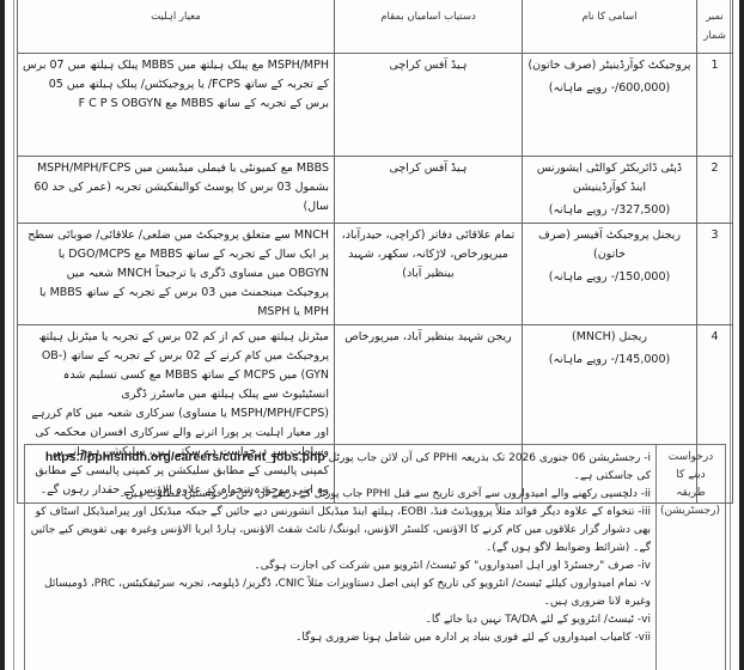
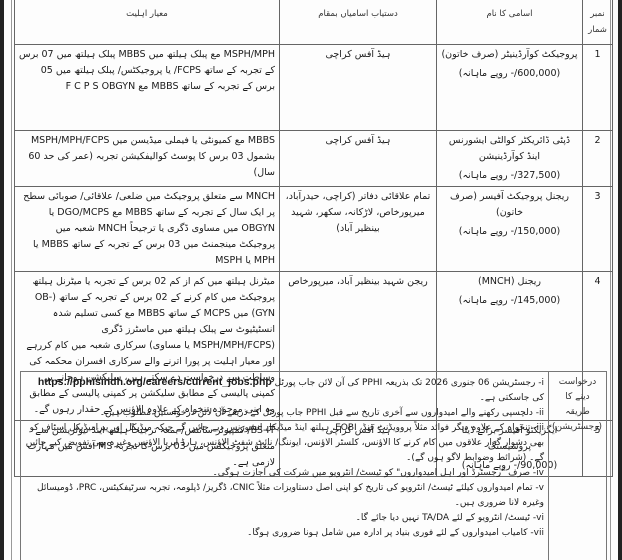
  نمبر شمار	اسامی کا نام	دستیاب اسامیاں بمقام	معیار اہلیت
  1	پروجیکٹ کوآرڈینیٹر (صرف خاتون) (600,000/- روپے ماہانہ)	ہیڈ آفس کراچی	MSPH/MPH مع پبلک ہیلتھ میں MBBS پبلک ہیلتھ میں 07 برس کے تجربہ کے ساتھ FCPS/ یا پروجیکٹس/ پبلک ہیلتھ میں 05 برس کے تجربہ کے ساتھ MBBS مع F C P S OBGYN
  2	ڈپٹی ڈائریکٹر کوالٹی ایشورنس اینڈ کوآرڈینیشن (327,500/- روپے ماہانہ)	ہیڈ آفس کراچی	MBBS مع کمیونٹی یا فیملی میڈیسن میں MSPH/MPH/FCPS بشمول 03 برس کا پوسٹ کوالیفکیشن تجربہ (عمر کی حد 60 سال)
  3	ریجنل پروجیکٹ آفیسر (صرف خاتون) (150,000/- روپے ماہانہ)	تمام علاقائی دفاتر (کراچی، حیدرآباد، میرپورخاص، لاڑکانہ، سکھر، شہید بینظیر آباد)	MNCH سے متعلق پروجیکٹ میں ضلعی/ علاقائی/ صوبائی سطح پر ایک سال کے تجربہ کے ساتھ MBBS مع DGO/MCPS یا OBGYN میں مساوی ڈگری یا ترجیحاً MNCH شعبہ میں پروجیکٹ مینجمنٹ میں 03 برس کے تجربہ کے ساتھ MBBS یا MPH یا MSPH
  4	ریجنل (MNCH) (145,000/- روپے ماہانہ)	ریجن شہید بینظیر آباد، میرپورخاص	میٹرنل ہیلتھ میں کم از کم 02 برس کے تجربہ یا میٹرنل ہیلتھ پروجیکٹ میں کام کرنے کے 02 برس کے تجربہ کے ساتھ (OB-GYN) میں MCPS کے ساتھ MBBS مع کسی تسلیم شدہ انسٹیٹیوٹ سے پبلک ہیلتھ میں ماسٹرز ڈگری (MSPH/MPH/FCPS یا مساوی) سرکاری شعبہ میں کام کررہے اور معیار اہلیت پر پورا اترنے والے سرکاری افسران محکمہ کی وساطت سے درخواست دے سکتے ہیں، سلیکشن ہوجانے پر کمپنی پالیسی کے مطابق سلیکشن پر کمپنی پالیسی کے مطابق وہ اپنی موجودہ تنخواہ کے علاوہ الاؤنس کے حقدار رہوں گے۔
+ 5	ایگزیکٹو آفیسر برائے ڈیٹا پروسیسنگ (90,000/- روپے ماہانہ)	ہیڈ آفس کراچی	BS-IT/ کمپیوٹر سائنس/ بمعہ ترجیحاً ہیلتھ اینڈ نیوٹریشن سے متعلق پروجیکٹس میں 03 برس کا تجربہ MS آفس میں مہارت لازمی ہے۔
  درخواست دینے کا طریقہ (رجسٹریشن)	i- رجسٹریشن 06 جنوری 2026 تک بذریعہ PPHI کی آن لائن جاب پورٹل https://pphisindh.org/careers/current_jobs.php کی جاسکتی ہے۔ ii- دلچسپی رکھنے والے امیدواروں سے آخری تاریخ سے قبل PPHI جاب پورٹل کے ذریعے آن لائن درخواستیں مطلوب ہیں۔ iii- تنخواہ کے علاوہ دیگر فوائد مثلاً پروویڈنٹ فنڈ، EOBI، ہیلتھ اینڈ میڈیکل انشورنس دیے جائیں گے جبکہ میڈیکل اور پیرامیڈیکل اسٹاف کو بھی دشوار گزار علاقوں میں کام کرنے کا الاؤنس، کلسٹر الاؤنس، ایوننگ/ نائٹ شفٹ الاؤنس، ہارڈ ایریا الاؤنس وغیرہ بھی تفویض کیے جائیں گے۔ (شرائط وضوابط لاگو ہوں گے)۔ iv- صرف "رجسٹرڈ اور اہل امیدواروں" کو ٹیسٹ/ انٹرویو میں شرکت کی اجازت ہوگی۔ v- تمام امیدواروں کیلئے ٹیسٹ/ انٹرویو کی تاریخ کو اپنی اصل دستاویزات مثلاً CNIC، ڈگریز/ ڈپلومہ، تجربہ سرٹیفکیٹس، PRC، ڈومیسائل وغیرہ لانا ضروری ہیں۔ vi- ٹیسٹ/ انٹرویو کے لئے TA/DA نہیں دیا جائے گا۔ vii- کامیاب امیدواروں کے لئے فوری بنیاد پر ادارہ میں شامل ہونا ضروری ہوگا۔
